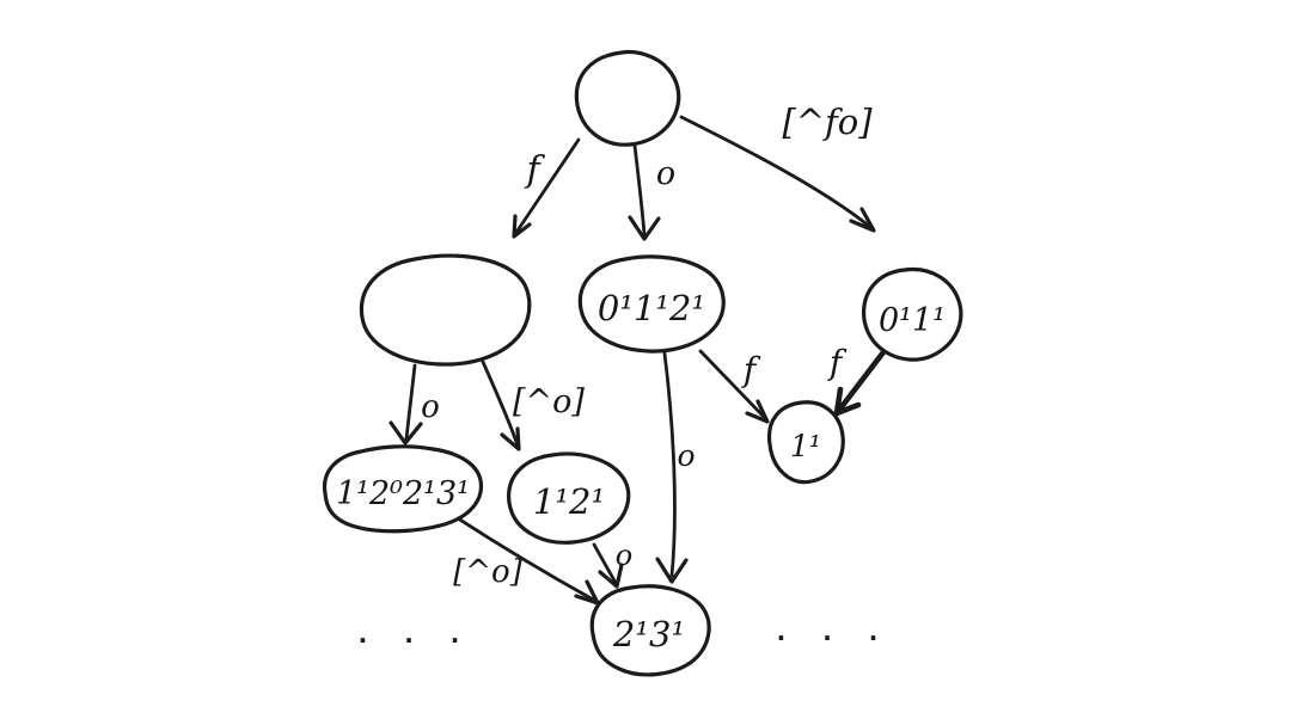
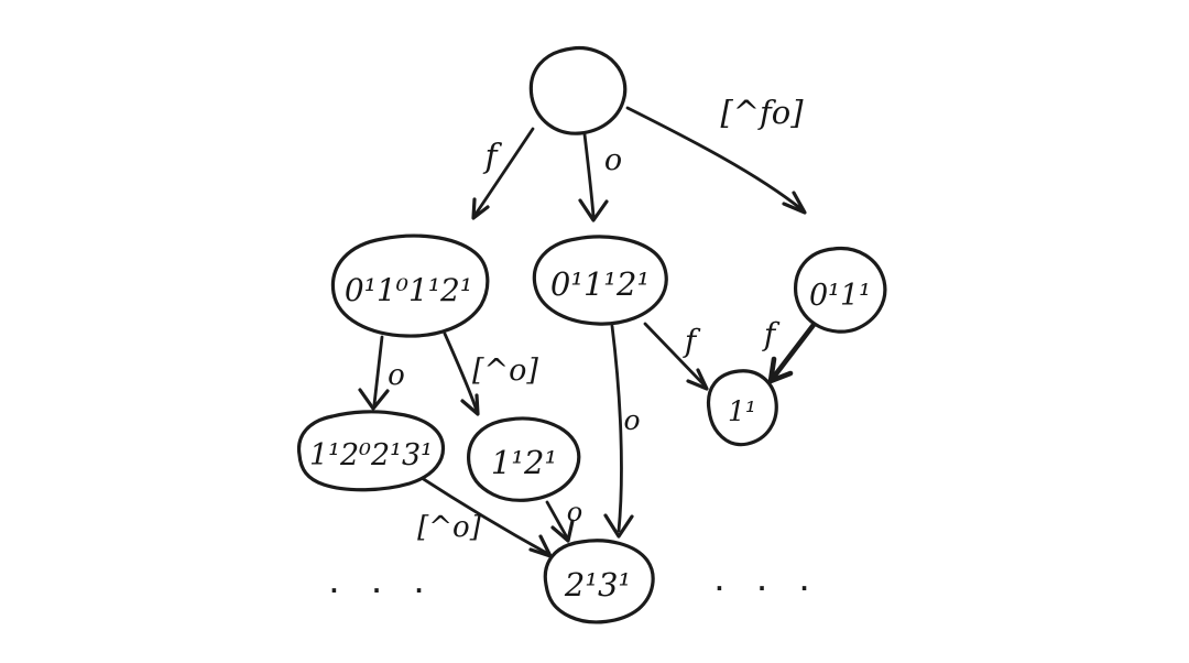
  f
  o
  [^fo]
  o
  [^o]
  f
  f
  o
  [^o]
  o
+ 0¹1⁰1¹2¹
  0¹1¹2¹
  0¹1¹
  1¹2⁰2¹3¹
  1¹2¹
  1¹
  2¹3¹
  · · ·
  · · ·
